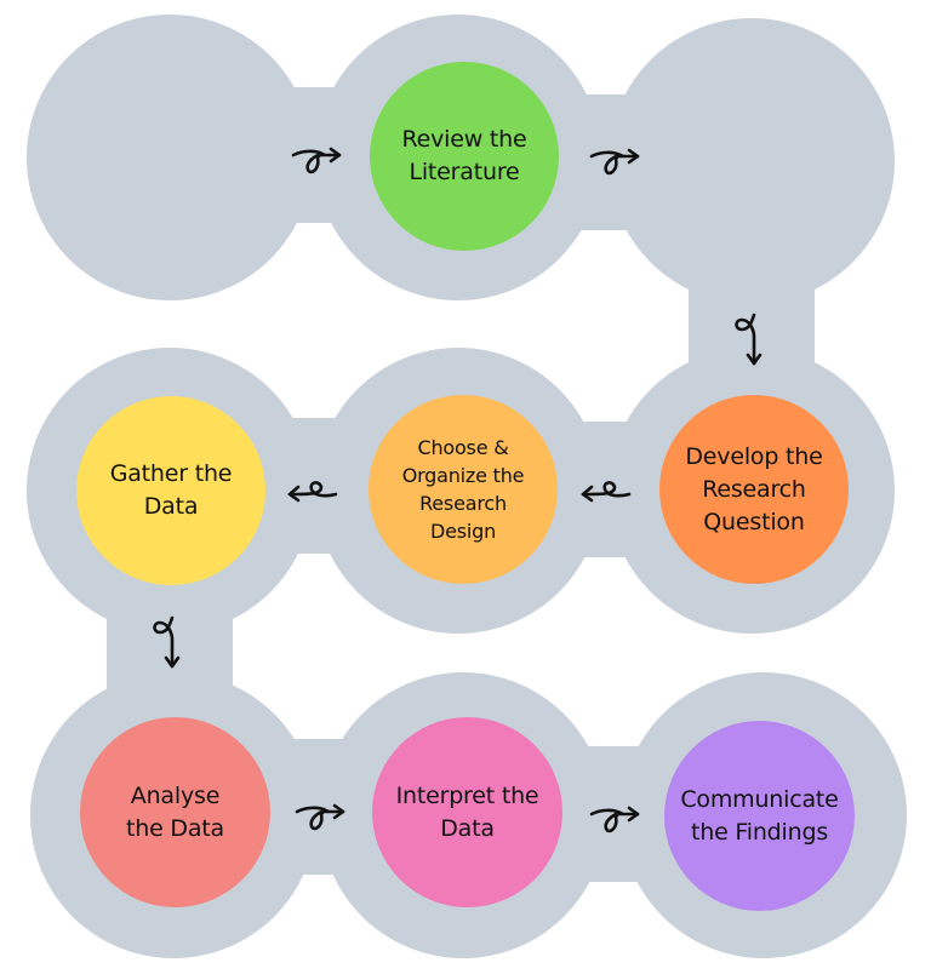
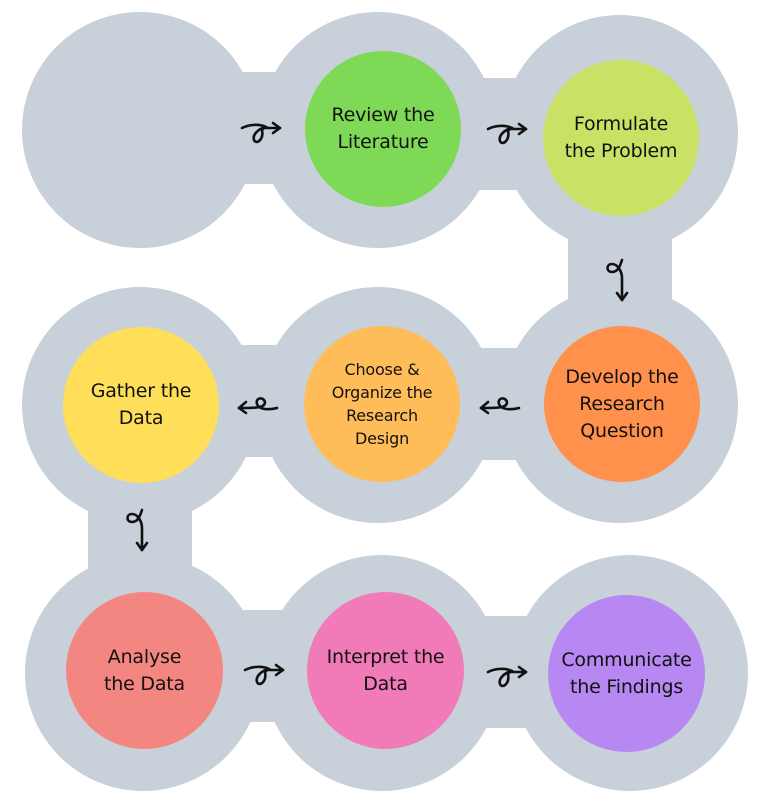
  Review the
  Literature
+ Formulate
+ the Problem
  Develop the
  Research
  Question
  Choose &
  Organize the
  Research
  Design
  Gather the
  Data
  Analyse
  the Data
  Interpret the
  Data
  Communicate
  the Findings
